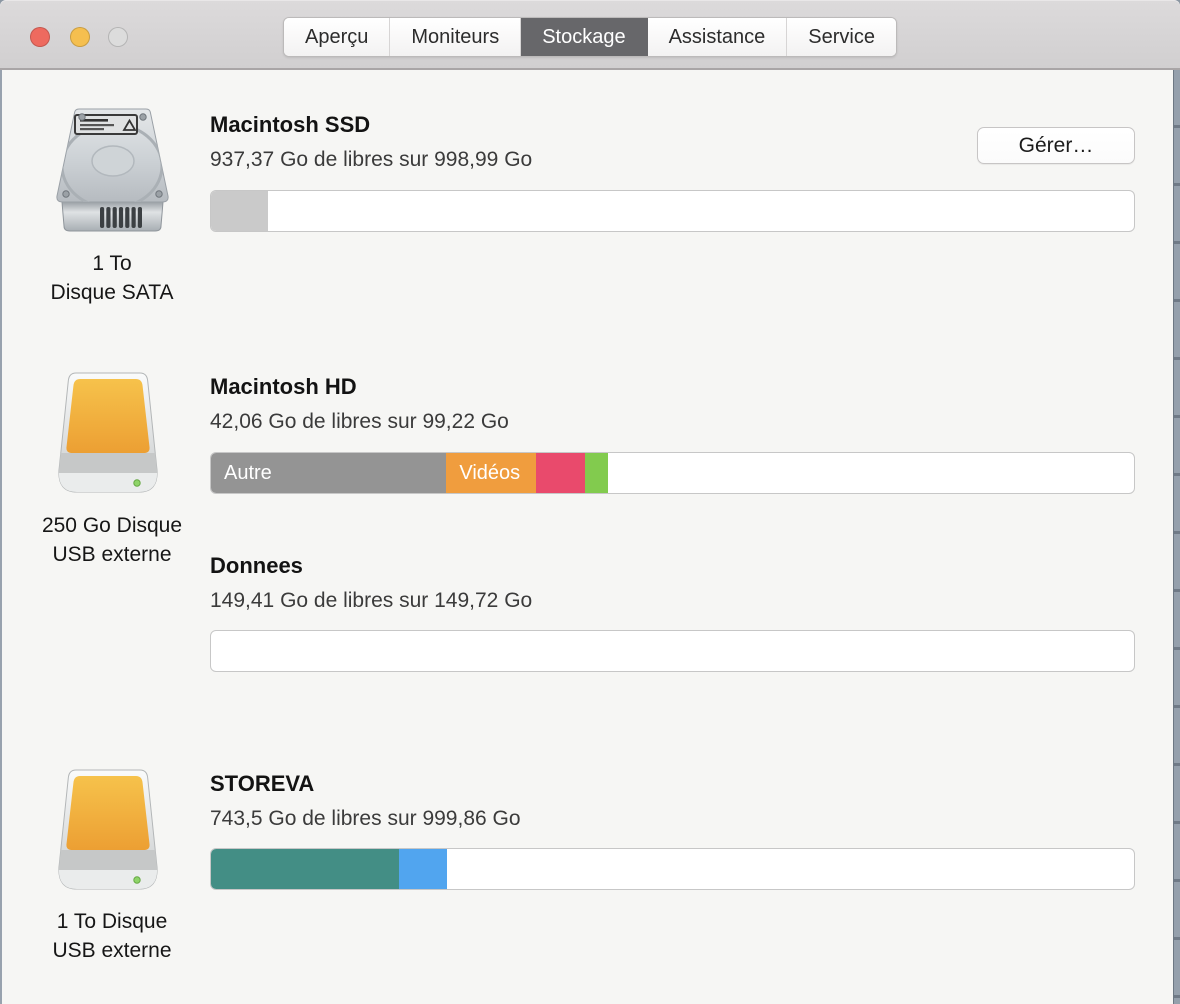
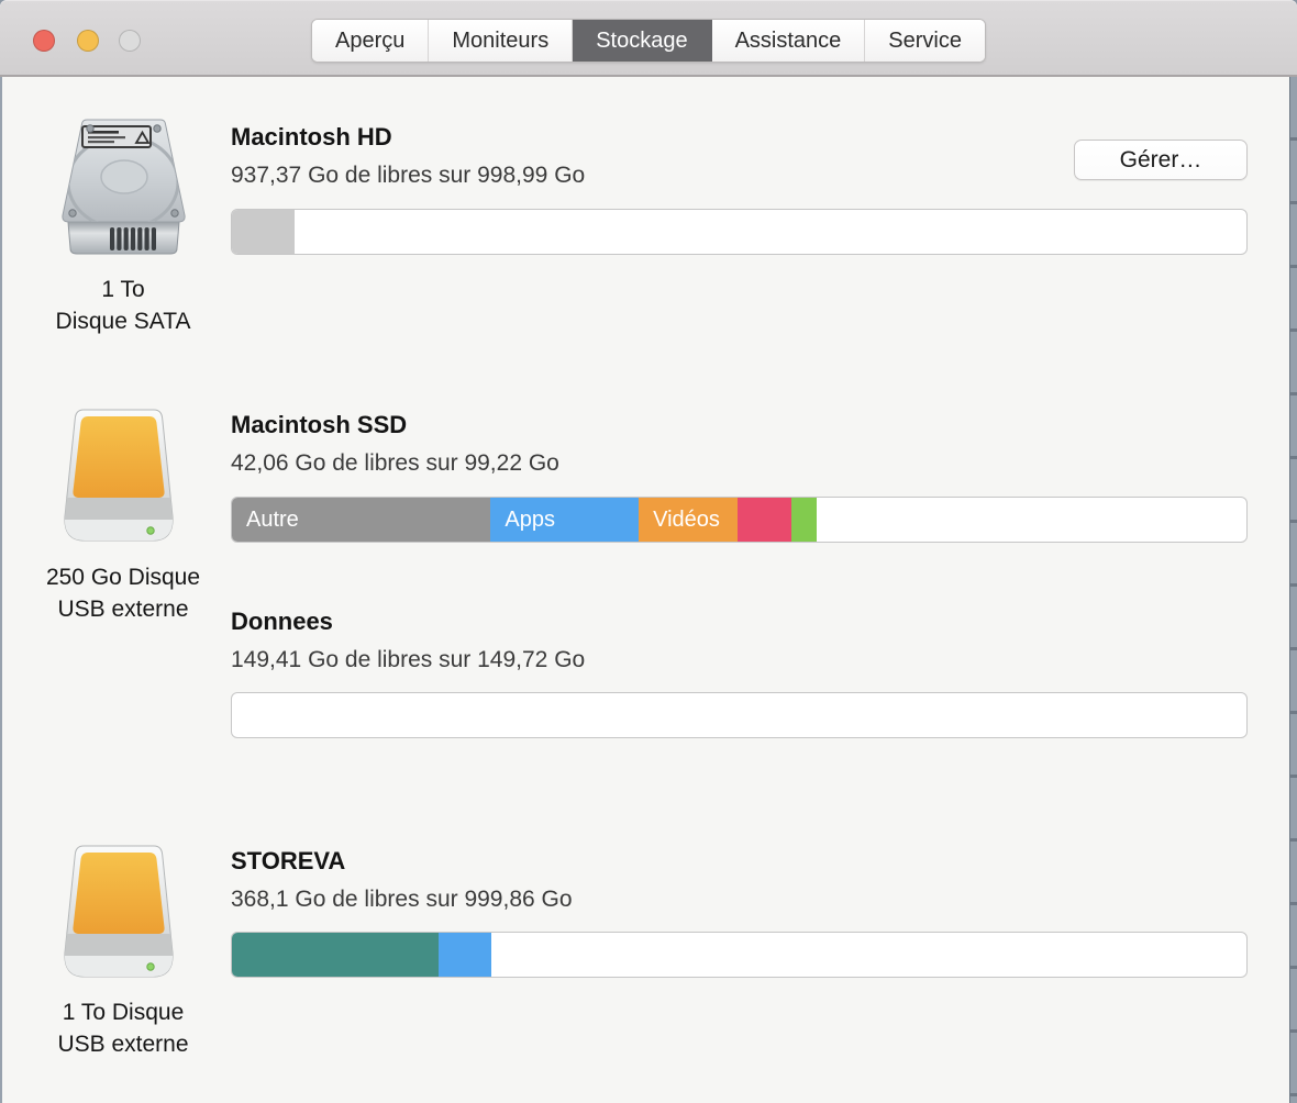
  Aperçu
  Moniteurs
  Stockage
  Assistance
  Service
  Gérer…
- Macintosh SSD
+ Macintosh HD
  937,37 Go de libres sur 998,99 Go
  1 To
  Disque SATA
- Macintosh HD
+ Macintosh SSD
  42,06 Go de libres sur 99,22 Go
  Autre
+ Apps
  Vidéos
  250 Go Disque
  USB externe
  Donnees
  149,41 Go de libres sur 149,72 Go
  STOREVA
- 743,5 Go de libres sur 999,86 Go
+ 368,1 Go de libres sur 999,86 Go
  1 To Disque
  USB externe
